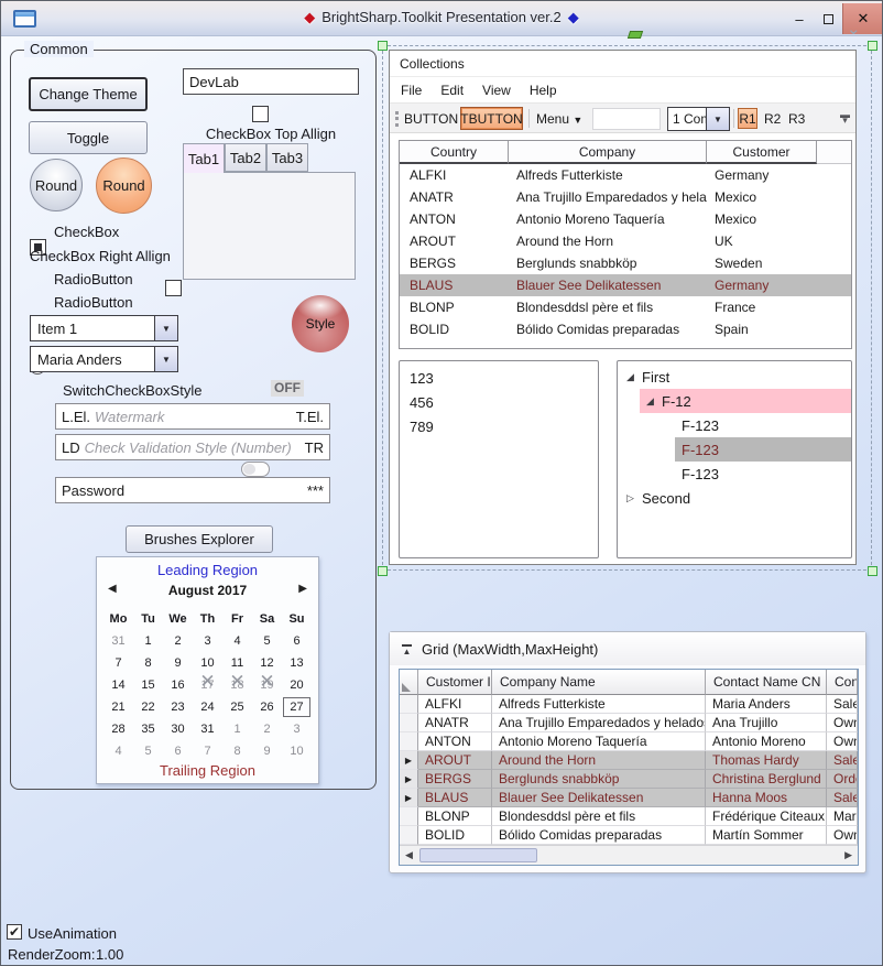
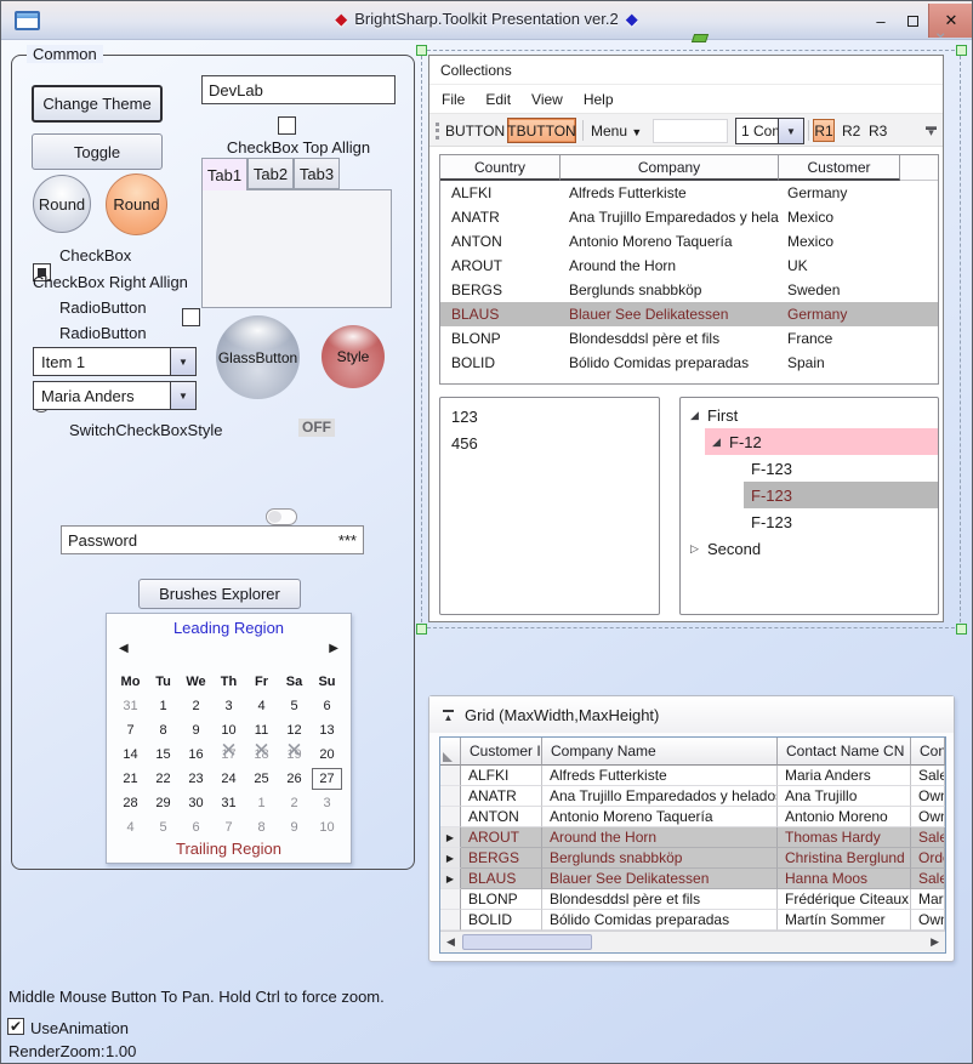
  ◆ BrightSharp.Toolkit Presentation ver.2 ◆
  –
  ✕
  Common
  Change Theme
  Toggle
  DevLab
  CheckBox Top Allign
  Tab1
  Tab2
  Tab3
  Round
  Round
  CheckBox
  CheckBox Right Allign
  RadioButton
  RadioButton
  Item 1
  ▼
  Maria Anders
  ▼
+ GlassButton
  Style
  SwitchCheckBoxStyle
  OFF
- L.El.
- Watermark
- T.El.
- LD
- Check Validation Style (Number)
- TR
  Password
  ***
  Brushes Explorer
  Leading Region
  ◀
- August 2017
  ▶
  Mo
  Tu
  We
  Th
  Fr
  Sa
  Su
  31
  1
  2
  3
  4
  5
  6
  7
  8
  9
  10
  11
  12
  13
  14
  15
  16
  17
  ✕
  18
  ✕
  19
  ✕
  20
  21
  22
  23
  24
  25
  26
  27
  28
- 35
+ 29
  30
  31
  1
  2
  3
  4
  5
  6
  7
  8
  9
  10
  Trailing Region
  ⌄
  Collections
  File
  Edit
  View
  Help
  BUTTON
  TBUTTON
  Menu ▼
  1 Co
  ▼
  R1
  R2
  R3
  ▬
  ▾
  Country
  Company
  Customer
  ALFKI
  Alfreds Futterkiste
  Germany
  ANATR
  Ana Trujillo Emparedados y hela
  Mexico
  ANTON
  Antonio Moreno Taquería
  Mexico
  AROUT
  Around the Horn
  UK
  BERGS
  Berglunds snabbköp
  Sweden
  BLAUS
  Blauer See Delikatessen
  Germany
  BLONP
  Blondesddsl père et fils
  France
  BOLID
  Bólido Comidas preparadas
  Spain
  123
  456
- 789
  ◢
  First
  ◢
  F-12
  F-123
  F-123
  F-123
  ▷
  Second
  ▲
  Grid (MaxWidth,MaxHeight)
  Customer I
  Company Name
  Contact Name CN
  ALFKI
  Alfreds Futterkiste
  Maria Anders
  Sale
  ANATR
  Ana Trujillo Emparedados y helado
  Ana Trujillo
  Own
  ANTON
  Antonio Moreno Taquería
  Antonio Moreno
  Own
  ▶
  AROUT
  Around the Horn
  Thomas Hardy
  Sale
  ▶
  BERGS
  Berglunds snabbköp
  Christina Berglund
  Ord
  ▶
  BLAUS
  Blauer See Delikatessen
  Hanna Moos
  Sale
  BLONP
  Blondesddsl père et fils
  Frédérique Citeaux
  Mar
  BOLID
  Bólido Comidas preparadas
  Martín Sommer
  Own
  ◀
  ▶
+ Middle Mouse Button To Pan. Hold Ctrl to force zoom.
  ✔
  UseAnimation
  RenderZoom:
  1.00
